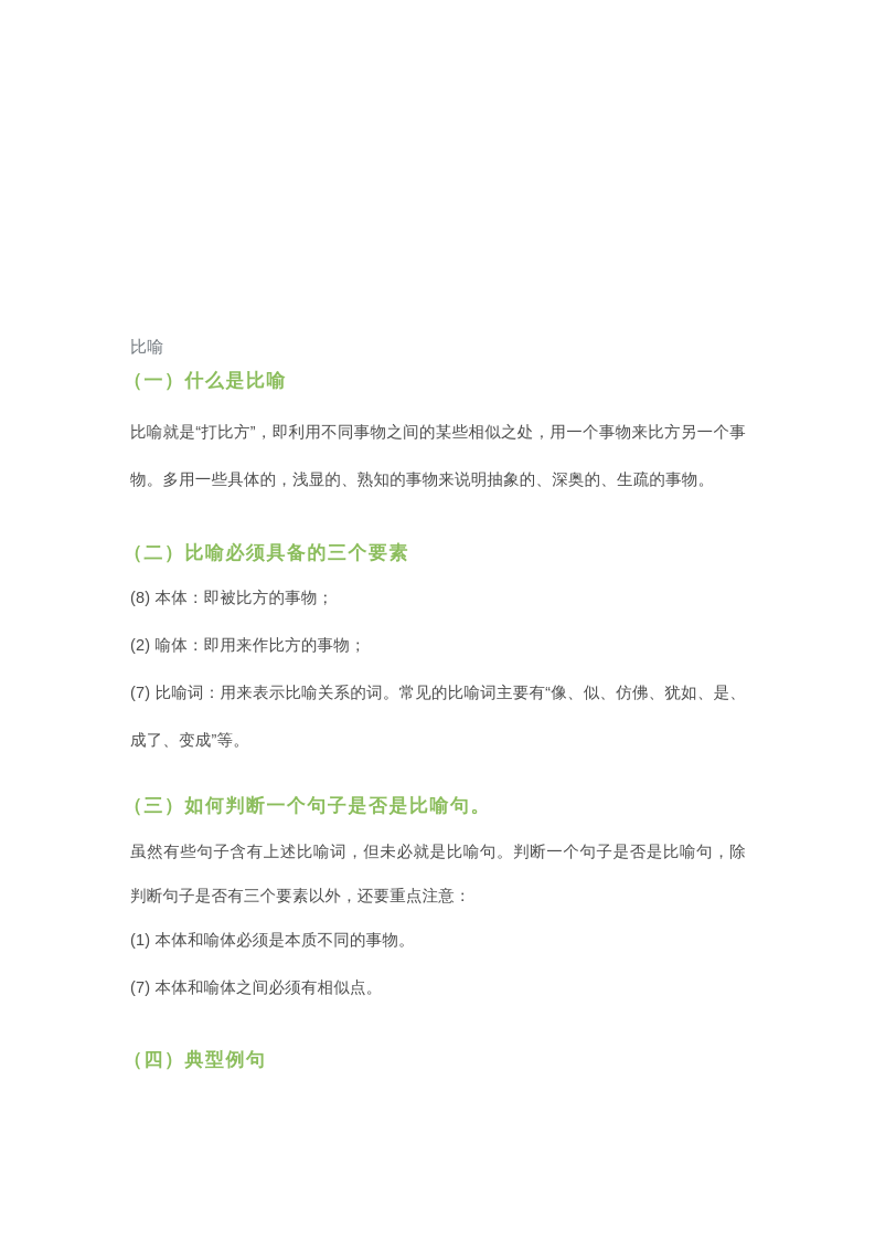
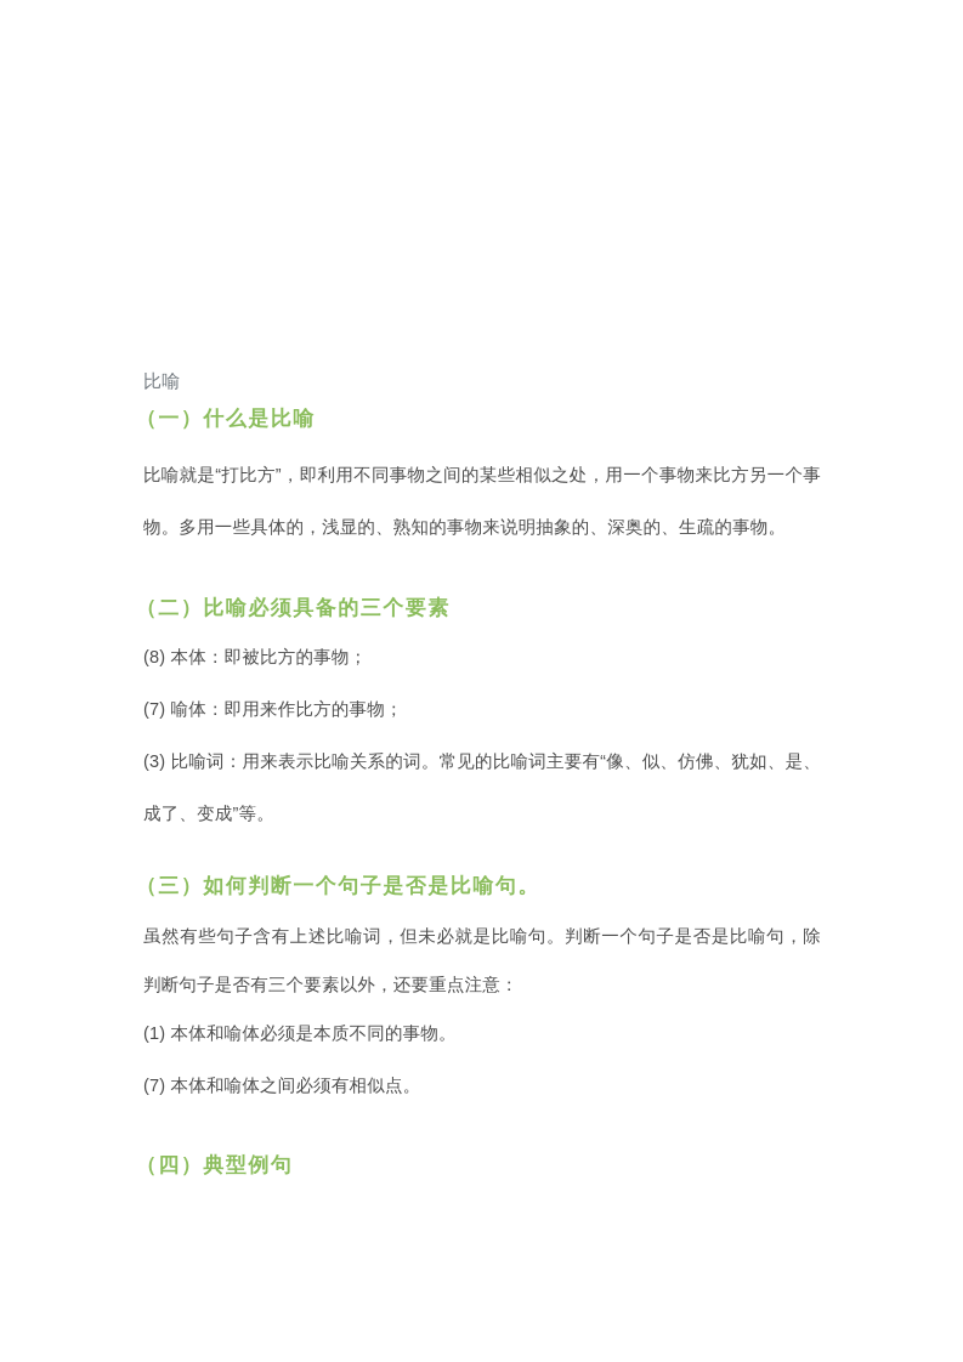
  比喻
  （一）什么是比喻
  比喻就是“打比方”，即利用不同事物之间的某些相似之处，用一个事物来比方另一个事物。多用一些具体的，浅显的、熟知的事物来说明抽象的、深奥的、生疏的事物。
  （二）比喻必须具备的三个要素
  (8) 本体：即被比方的事物；
- (2) 喻体：即用来作比方的事物；
+ (7) 喻体：即用来作比方的事物；
- (7) 比喻词：用来表示比喻关系的词。常见的比喻词主要有“像、似、仿佛、犹如、是、成了、变成”等。
+ (3) 比喻词：用来表示比喻关系的词。常见的比喻词主要有“像、似、仿佛、犹如、是、成了、变成”等。
  （三）如何判断一个句子是否是比喻句。
  虽然有些句子含有上述比喻词，但未必就是比喻句。判断一个句子是否是比喻句，除判断句子是否有三个要素以外，还要重点注意：
  (1) 本体和喻体必须是本质不同的事物。
  (7) 本体和喻体之间必须有相似点。
  （四）典型例句
